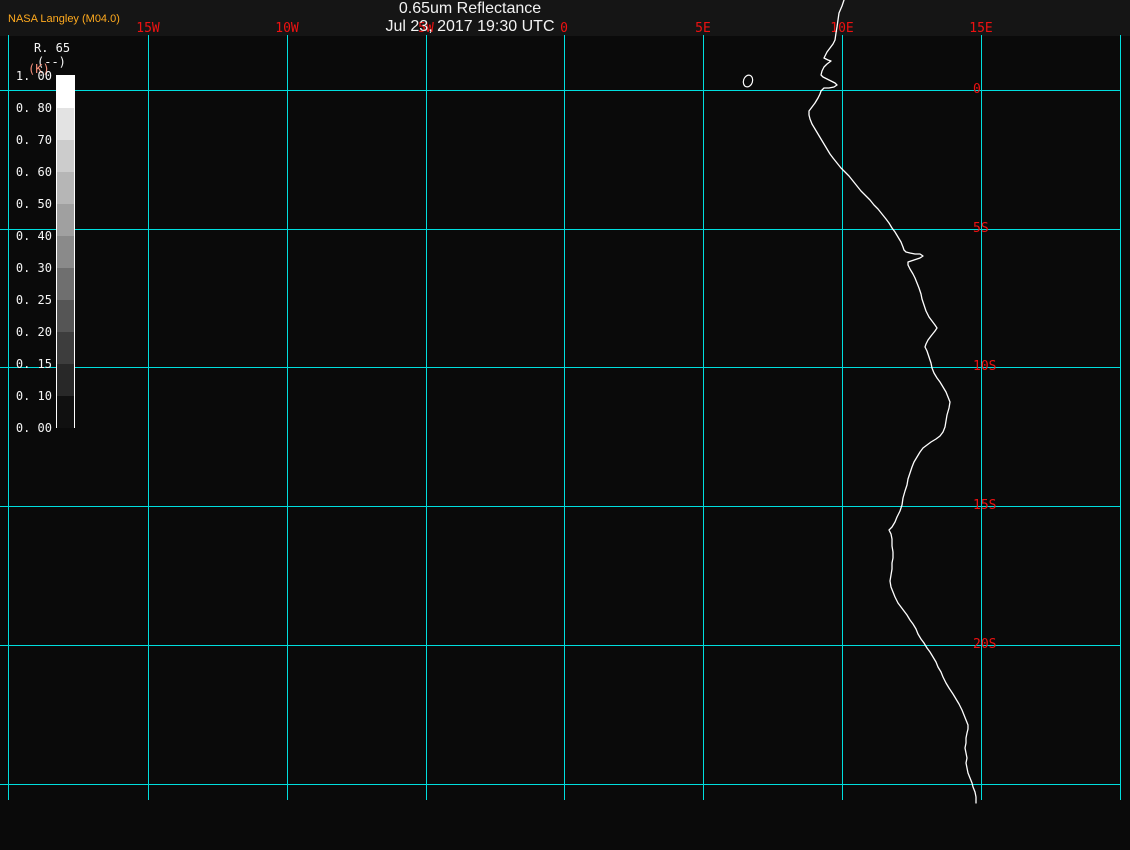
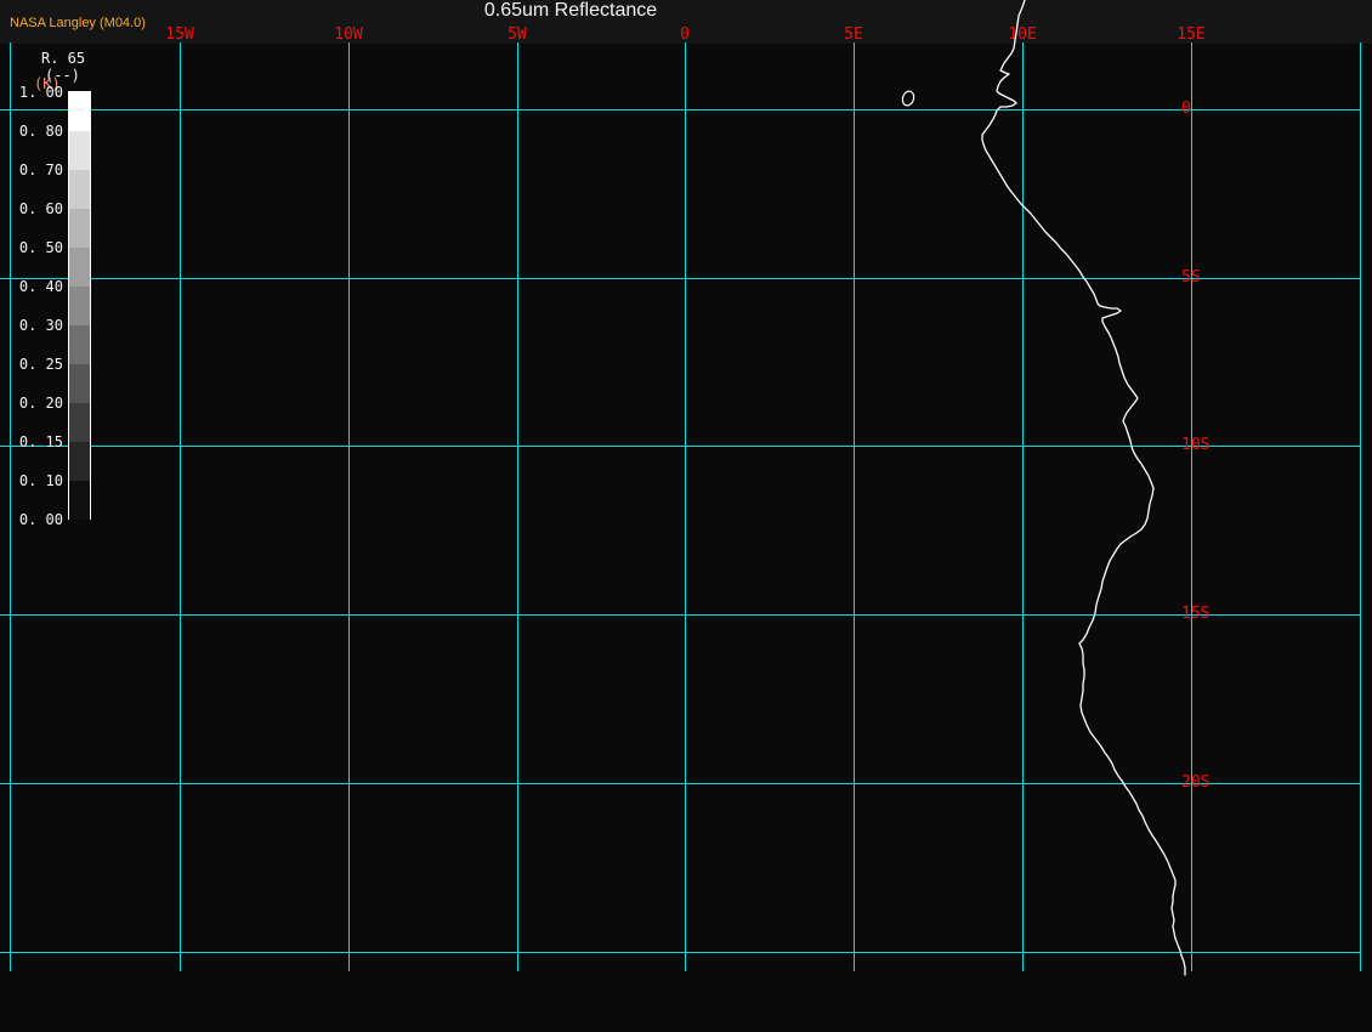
  NASA Langley (M04.0)
  15W
  10W
  5W
  0
  5E
  10E
  15E
  0.65um Reflectance
- Jul 23, 2017 19:30 UTC
  0
  5S
  10S
  15S
  20S
  R. 65
  (--)
  (K)
  1. 00
  0. 80
  0. 70
  0. 60
  0. 50
  0. 40
  0. 30
  0. 25
  0. 20
  0. 15
  0. 10
  0. 00
